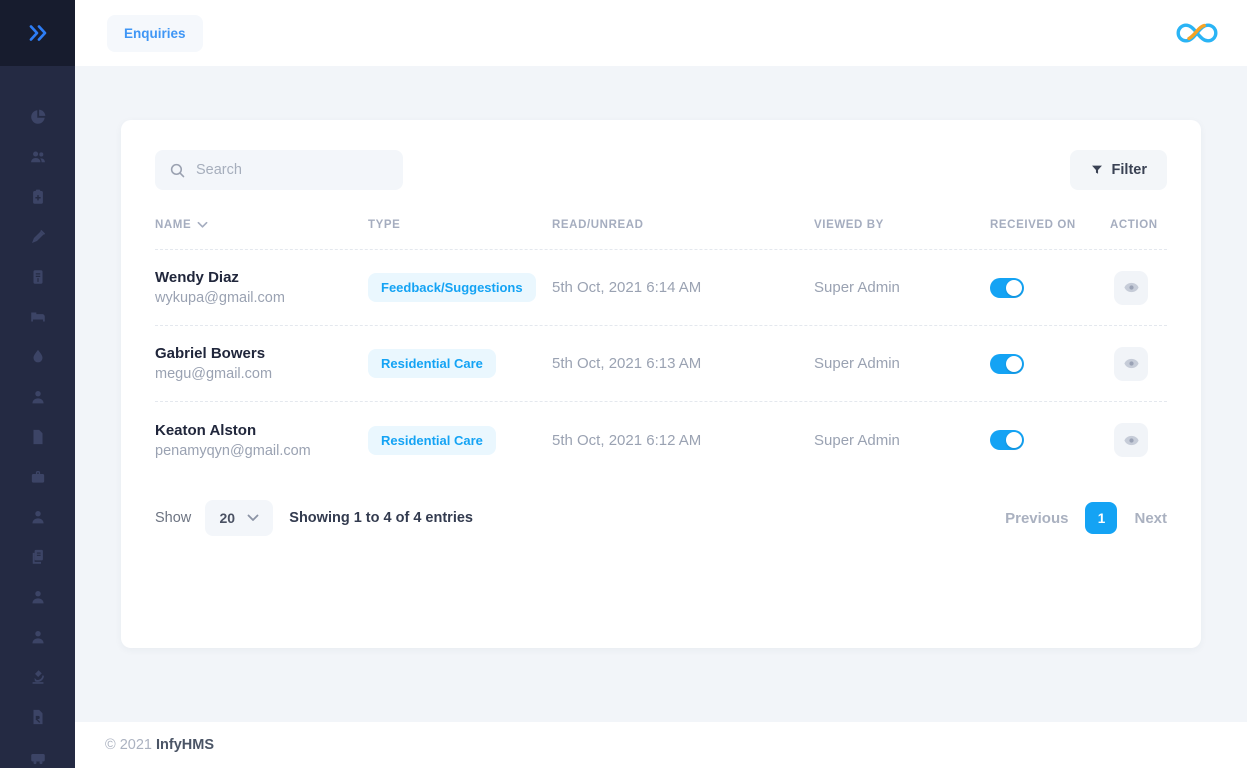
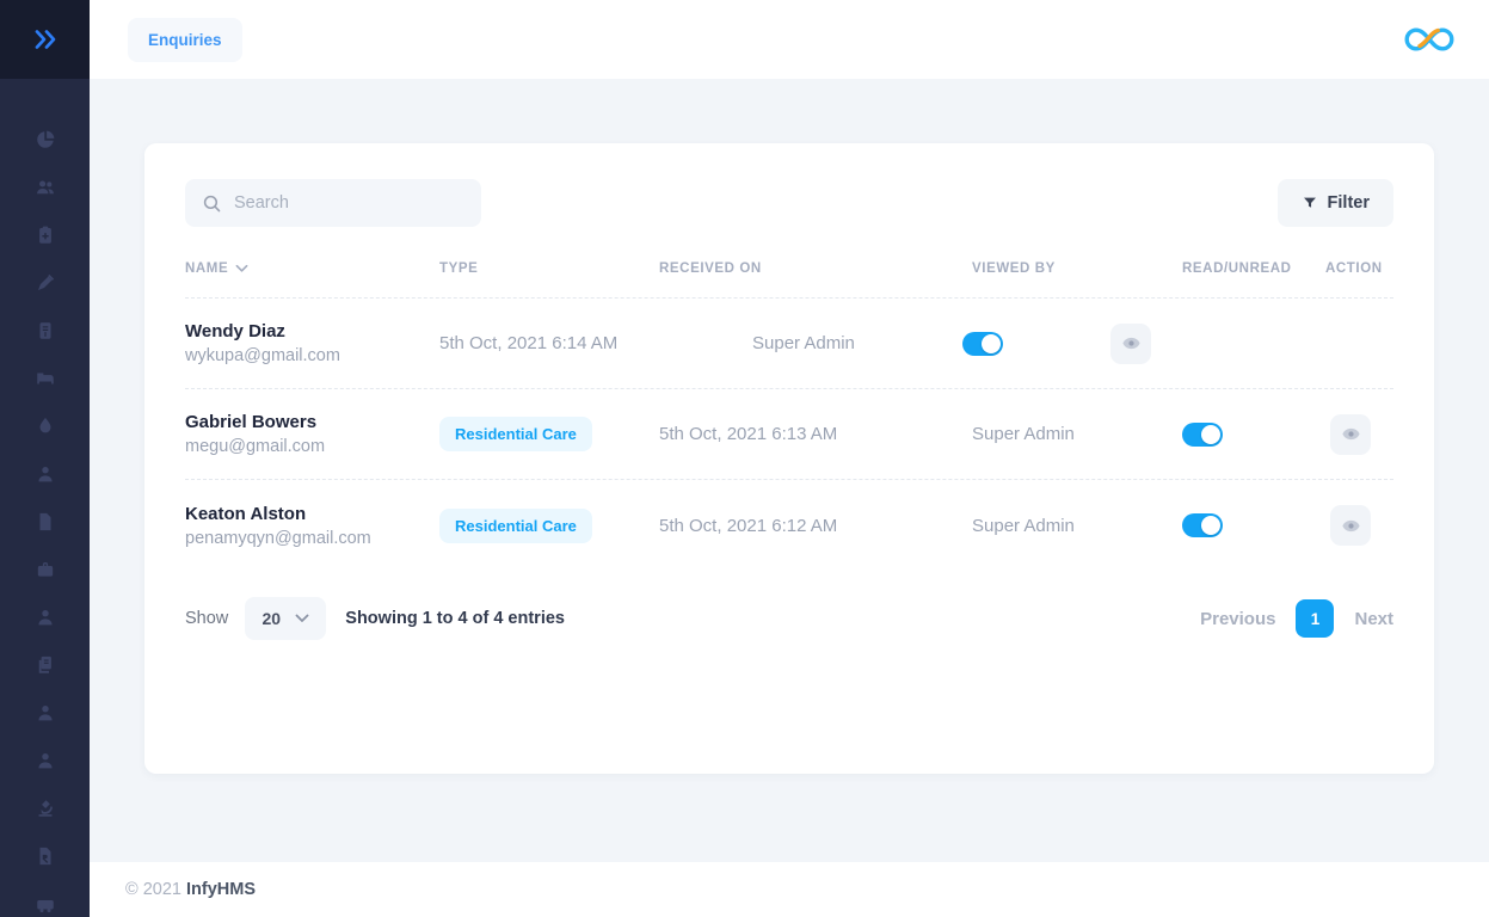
  Enquiries
  Search
  Filter
  NAME
  TYPE
- READ/UNREAD
+ RECEIVED ON
  VIEWED BY
- RECEIVED ON
+ READ/UNREAD
  ACTION
  Wendy Diaz
  wykupa@gmail.com
- Feedback/Suggestions
  5th Oct, 2021 6:14 AM
  Super Admin
  Gabriel Bowers
  megu@gmail.com
  Residential Care
  5th Oct, 2021 6:13 AM
  Super Admin
  Keaton Alston
  penamyqyn@gmail.com
  Residential Care
  5th Oct, 2021 6:12 AM
  Super Admin
  Show
  20
  Showing 1 to 4 of 4 entries
  Previous
  1
  Next
  © 2021 InfyHMS
